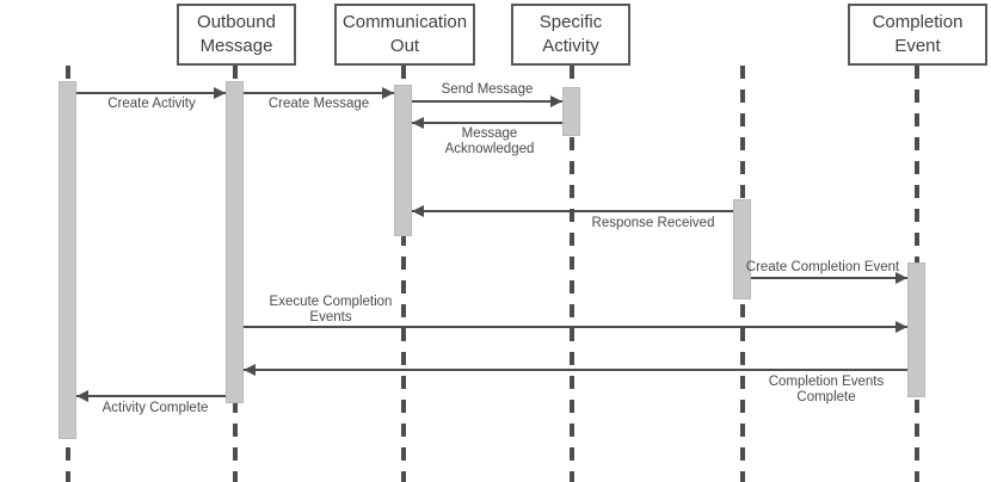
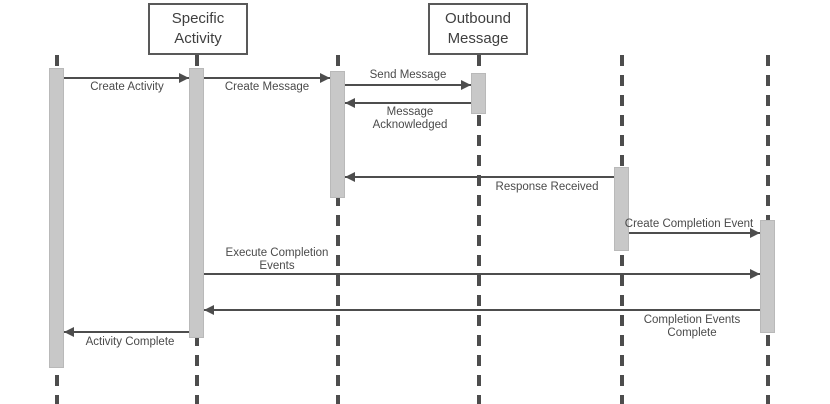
- Outbound Message
+ Specific Activity
- Communication Out
- Specific Activity
+ Outbound Message
- Completion Event
  Create Activity
  Create Message
  Send Message
  Message Acknowledged
  Response Received
  Create Completion Event
  Execute Completion Events
  Completion Events Complete
  Activity Complete
